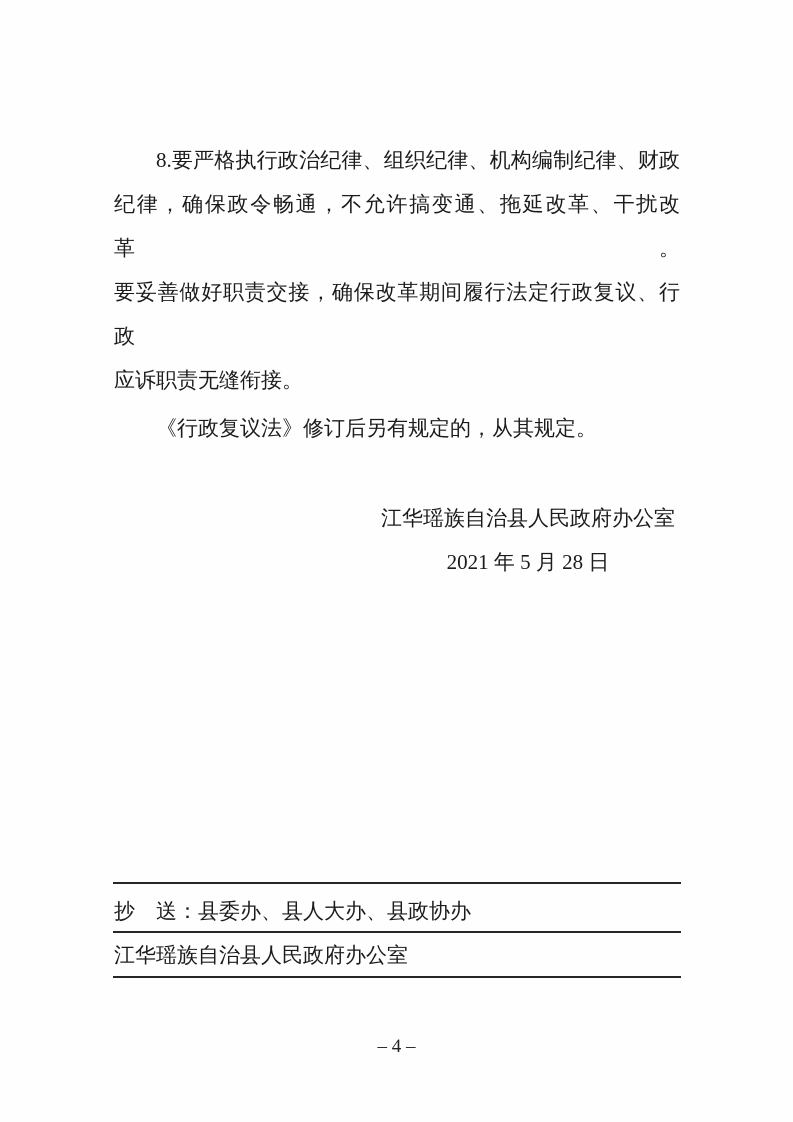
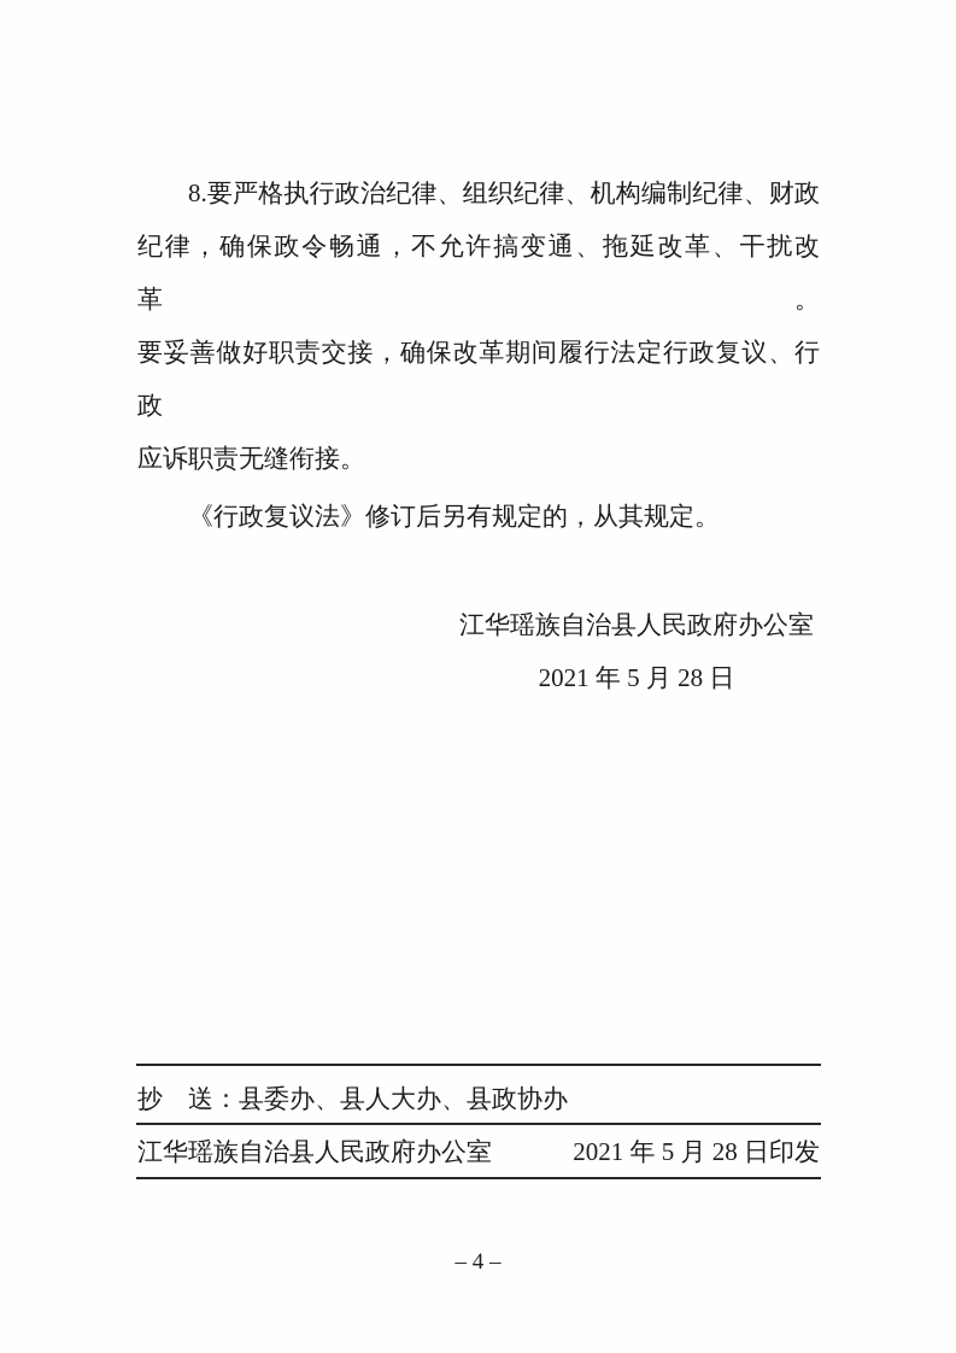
  8.要严格执行政治纪律、组织纪律、机构编制纪律、财政
  纪律，确保政令畅通，不允许搞变通、拖延改革、干扰改革。
  要妥善做好职责交接，确保改革期间履行法定行政复议、行政
  应诉职责无缝衔接。
  《行政复议法》修订后另有规定的，从其规定。
  江华瑶族自治县人民政府办公室
  2021 年 5 月 28 日
  抄 送：县委办、县人大办、县政协办
  江华瑶族自治县人民政府办公室
+ 2021 年 5 月 28 日印发
  – 4 –
